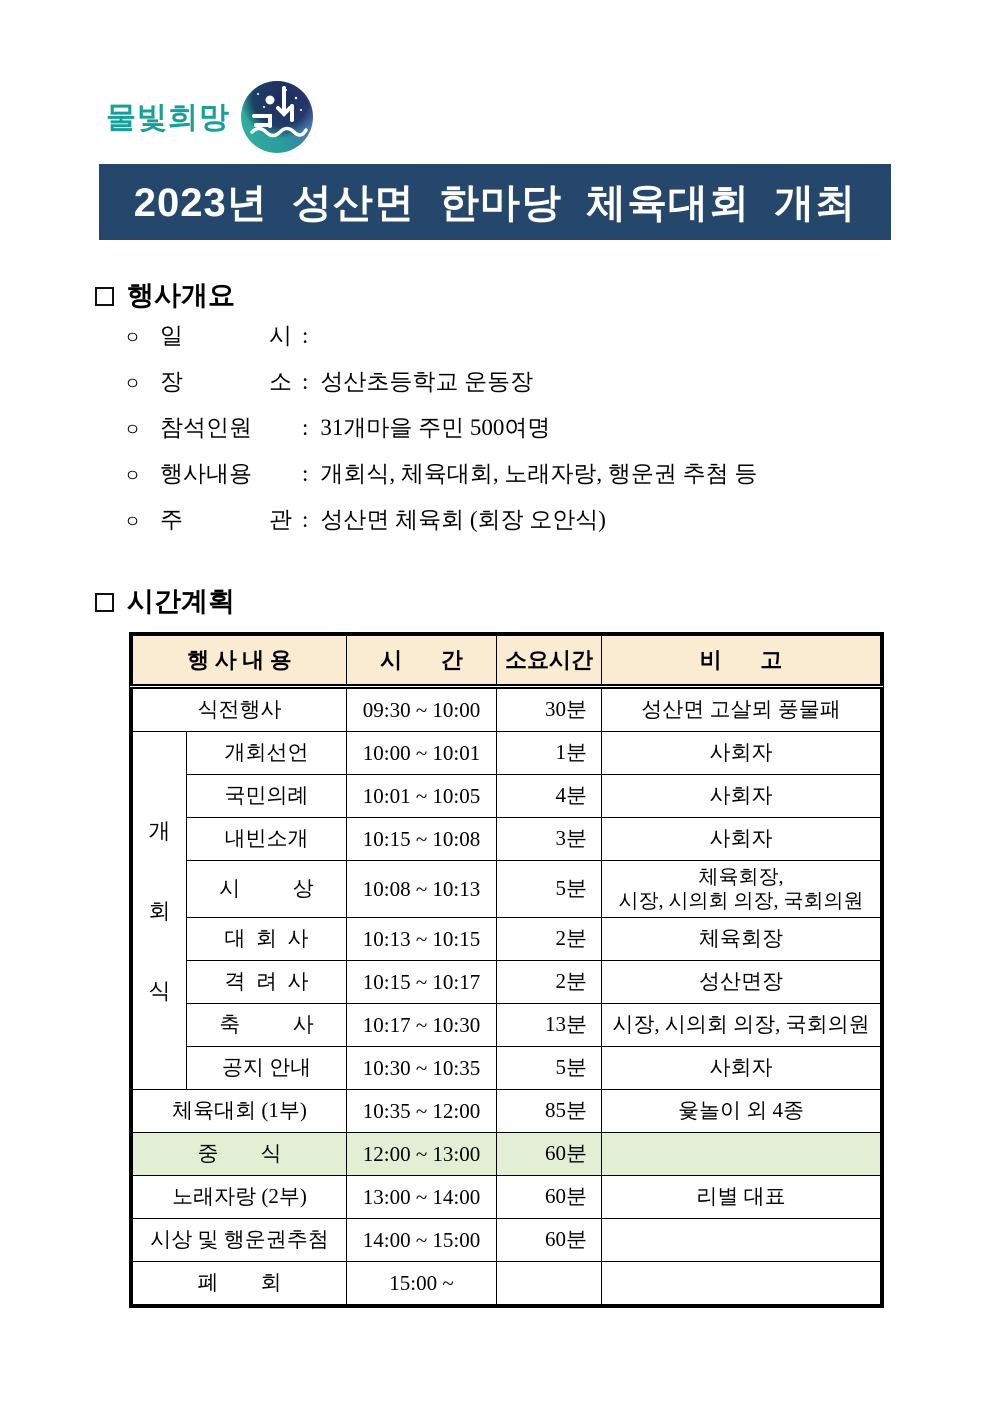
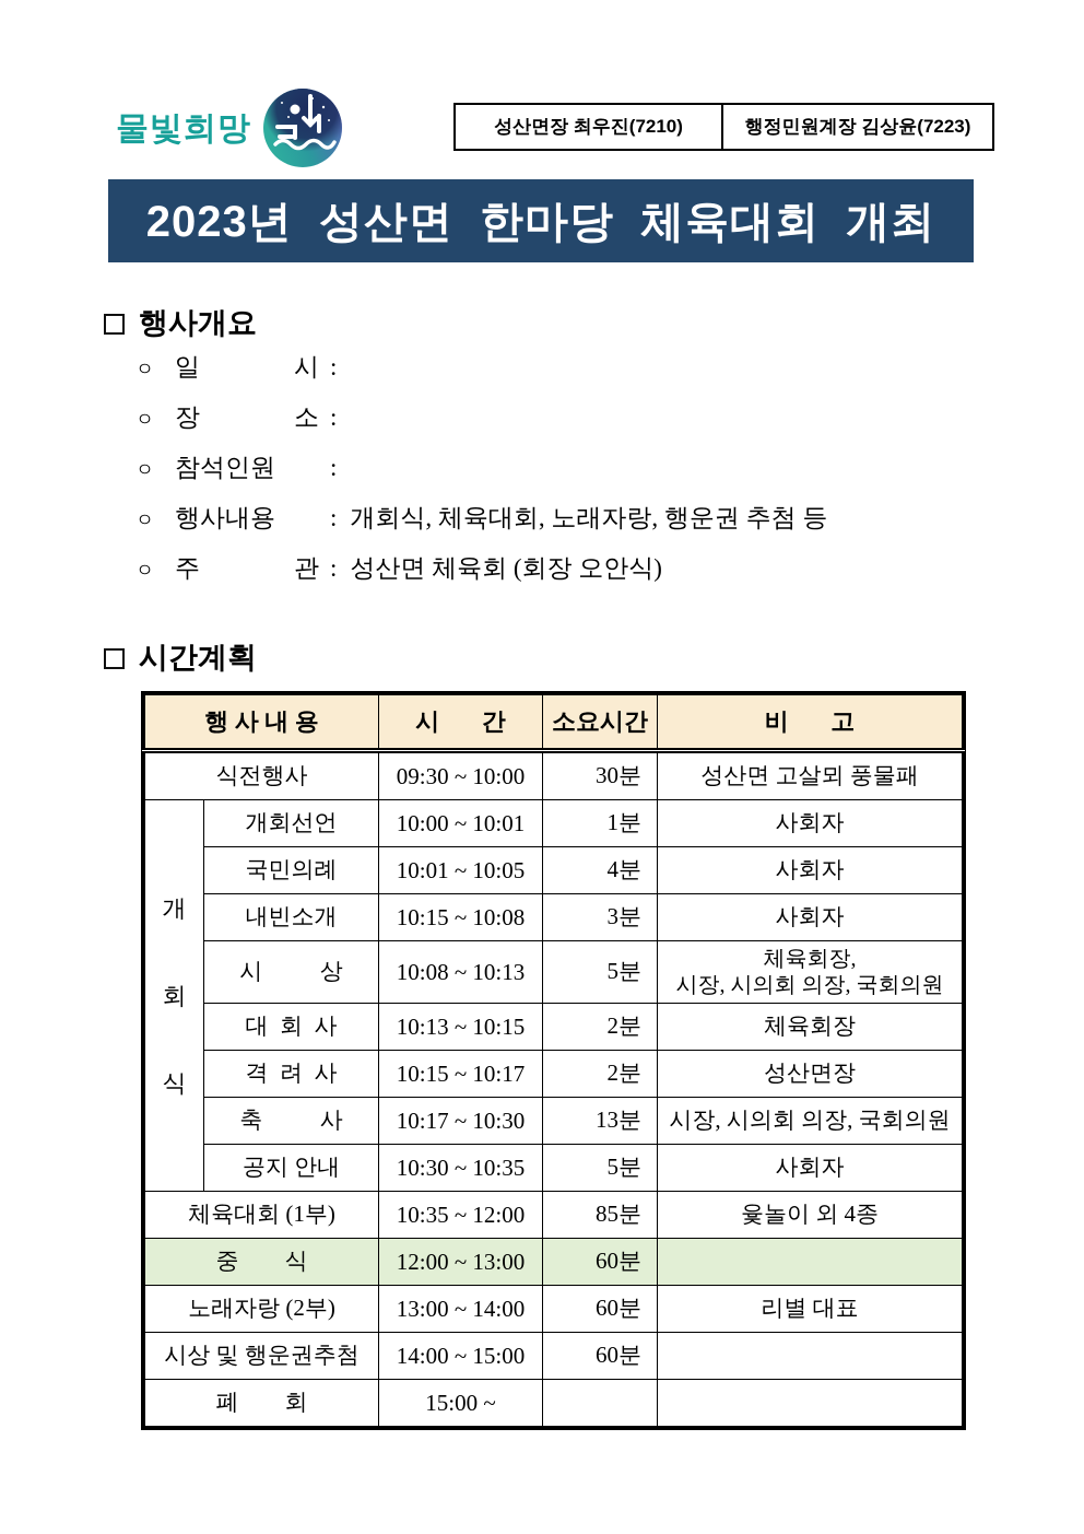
  물빛희망
+ 성산면장 최우진(7210)
+ 행정민원계장 김상윤(7223)
  2023년 성산면 한마당 체육대회 개최
  행사개요
  ㅇ
  일 시
  :
  ㅇ
  장 소
  :
- 성산초등학교 운동장
  ㅇ
  참석인원
  :
- 31개마을 주민 500여명
  ㅇ
  행사내용
  :
  개회식, 체육대회, 노래자랑, 행운권 추첨 등
  ㅇ
  주 관
  :
  성산면 체육회 (회장 오안식)
  시간계획
  행 사 내 용	시 간	소요시간	비 고
  식전행사	09:30 ~ 10:00	30분	성산면 고살뫼 풍물패
  개 회 식	개회선언	10:00 ~ 10:01	1분	사회자
  국민의례	10:01 ~ 10:05	4분	사회자
  내빈소개	10:15 ~ 10:08	3분	사회자
  시 상	10:08 ~ 10:13	5분	체육회장, 시장, 시의회 의장, 국회의원
  대 회 사	10:13 ~ 10:15	2분	체육회장
  격 려 사	10:15 ~ 10:17	2분	성산면장
  축 사	10:17 ~ 10:30	13분	시장, 시의회 의장, 국회의원
  공지 안내	10:30 ~ 10:35	5분	사회자
  체육대회 (1부)	10:35 ~ 12:00	85분	윷놀이 외 4종
  중 식	12:00 ~ 13:00	60분
  노래자랑 (2부)	13:00 ~ 14:00	60분	리별 대표
  시상 및 행운권추첨	14:00 ~ 15:00	60분
  폐 회	15:00 ~
